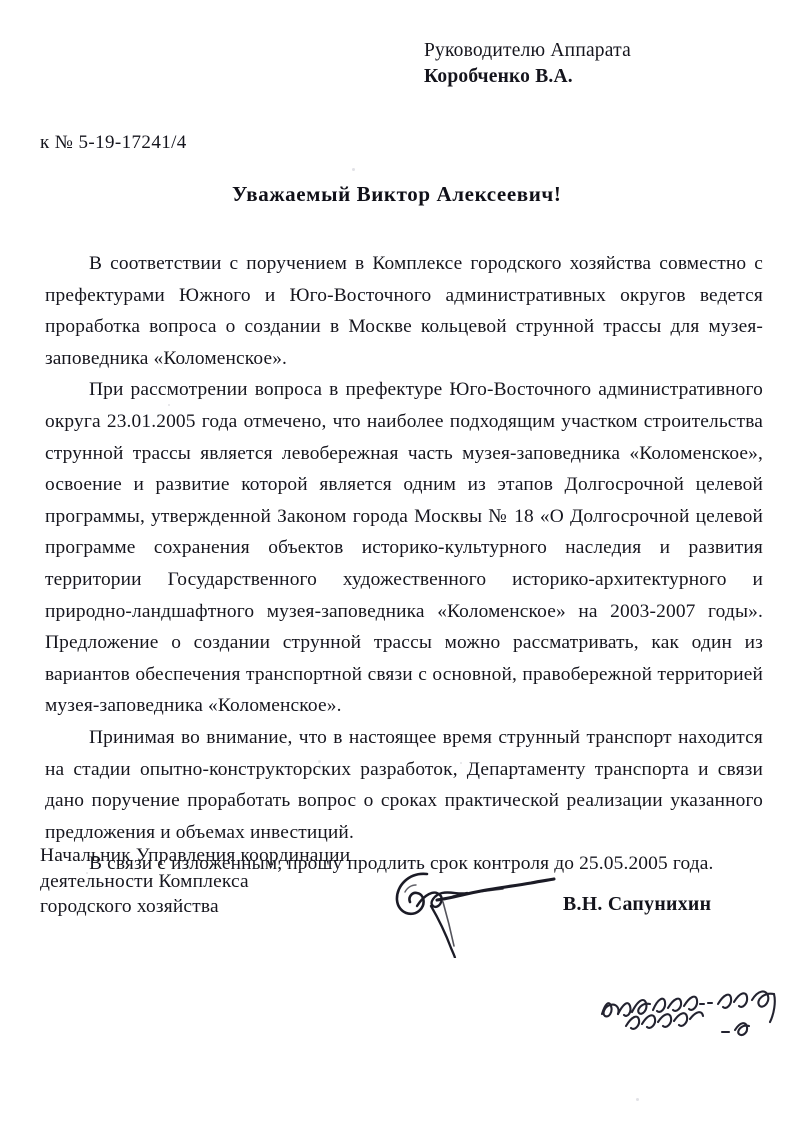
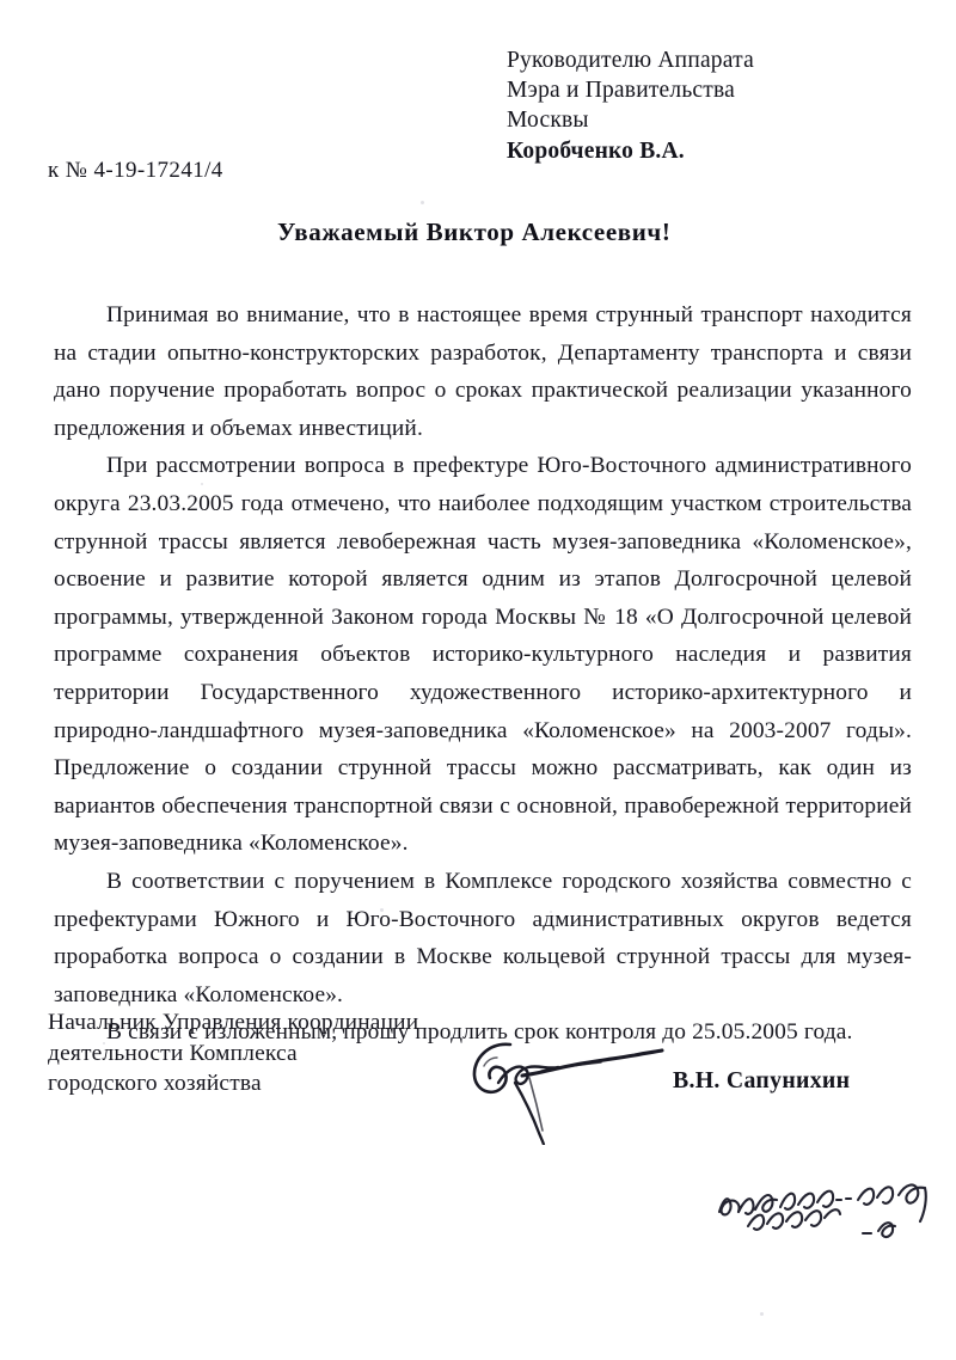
  Руководителю Аппарата
+ Мэра и Правительства
+ Москвы
  Коробченко В.А.
- к № 5-19-17241/4
+ к № 4-19-17241/4
  Уважаемый Виктор Алексеевич!
- В соответствии с поручением в Комплексе городского хозяйства совместно с префектурами Южного и Юго-Восточного административных округов ведется проработка вопроса о создании в Москве кольцевой струнной трассы для музея-заповедника «Коломенское».
+ Принимая во внимание, что в настоящее время струнный транспорт находится на стадии опытно-конструкторских разработок, Департаменту транспорта и связи дано поручение проработать вопрос о сроках практической реализации указанного предложения и объемах инвестиций.
- При рассмотрении вопроса в префектуре Юго-Восточного административного округа 23.01.2005 года отмечено, что наиболее подходящим участком строительства струнной трассы является левобережная часть музея-заповедника «Коломенское», освоение и развитие которой является одним из этапов Долгосрочной целевой программы, утвержденной Законом города Москвы № 18 «О Долгосрочной целевой программе сохранения объектов историко-культурного наследия и развития территории Государственного художественного историко-архитектурного и природно-ландшафтного музея-заповедника «Коломенское» на 2003-2007 годы». Предложение о создании струнной трассы можно рассматривать, как один из вариантов обеспечения транспортной связи с основной, правобережной территорией музея-заповедника «Коломенское».
+ При рассмотрении вопроса в префектуре Юго-Восточного административного округа 23.03.2005 года отмечено, что наиболее подходящим участком строительства струнной трассы является левобережная часть музея-заповедника «Коломенское», освоение и развитие которой является одним из этапов Долгосрочной целевой программы, утвержденной Законом города Москвы № 18 «О Долгосрочной целевой программе сохранения объектов историко-культурного наследия и развития территории Государственного художественного историко-архитектурного и природно-ландшафтного музея-заповедника «Коломенское» на 2003-2007 годы». Предложение о создании струнной трассы можно рассматривать, как один из вариантов обеспечения транспортной связи с основной, правобережной территорией музея-заповедника «Коломенское».
- Принимая во внимание, что в настоящее время струнный транспорт находится на стадии опытно-конструкторских разработок, Департаменту транспорта и связи дано поручение проработать вопрос о сроках практической реализации указанного предложения и объемах инвестиций.
+ В соответствии с поручением в Комплексе городского хозяйства совместно с префектурами Южного и Юго-Восточного административных округов ведется проработка вопроса о создании в Москве кольцевой струнной трассы для музея-заповедника «Коломенское».
  В связи с изложенным, прошу продлить срок контроля до 25.05.2005 года.
  Начальник Управления координации
  деятельности Комплекса
  городского хозяйства
  В.Н. Сапунихин
